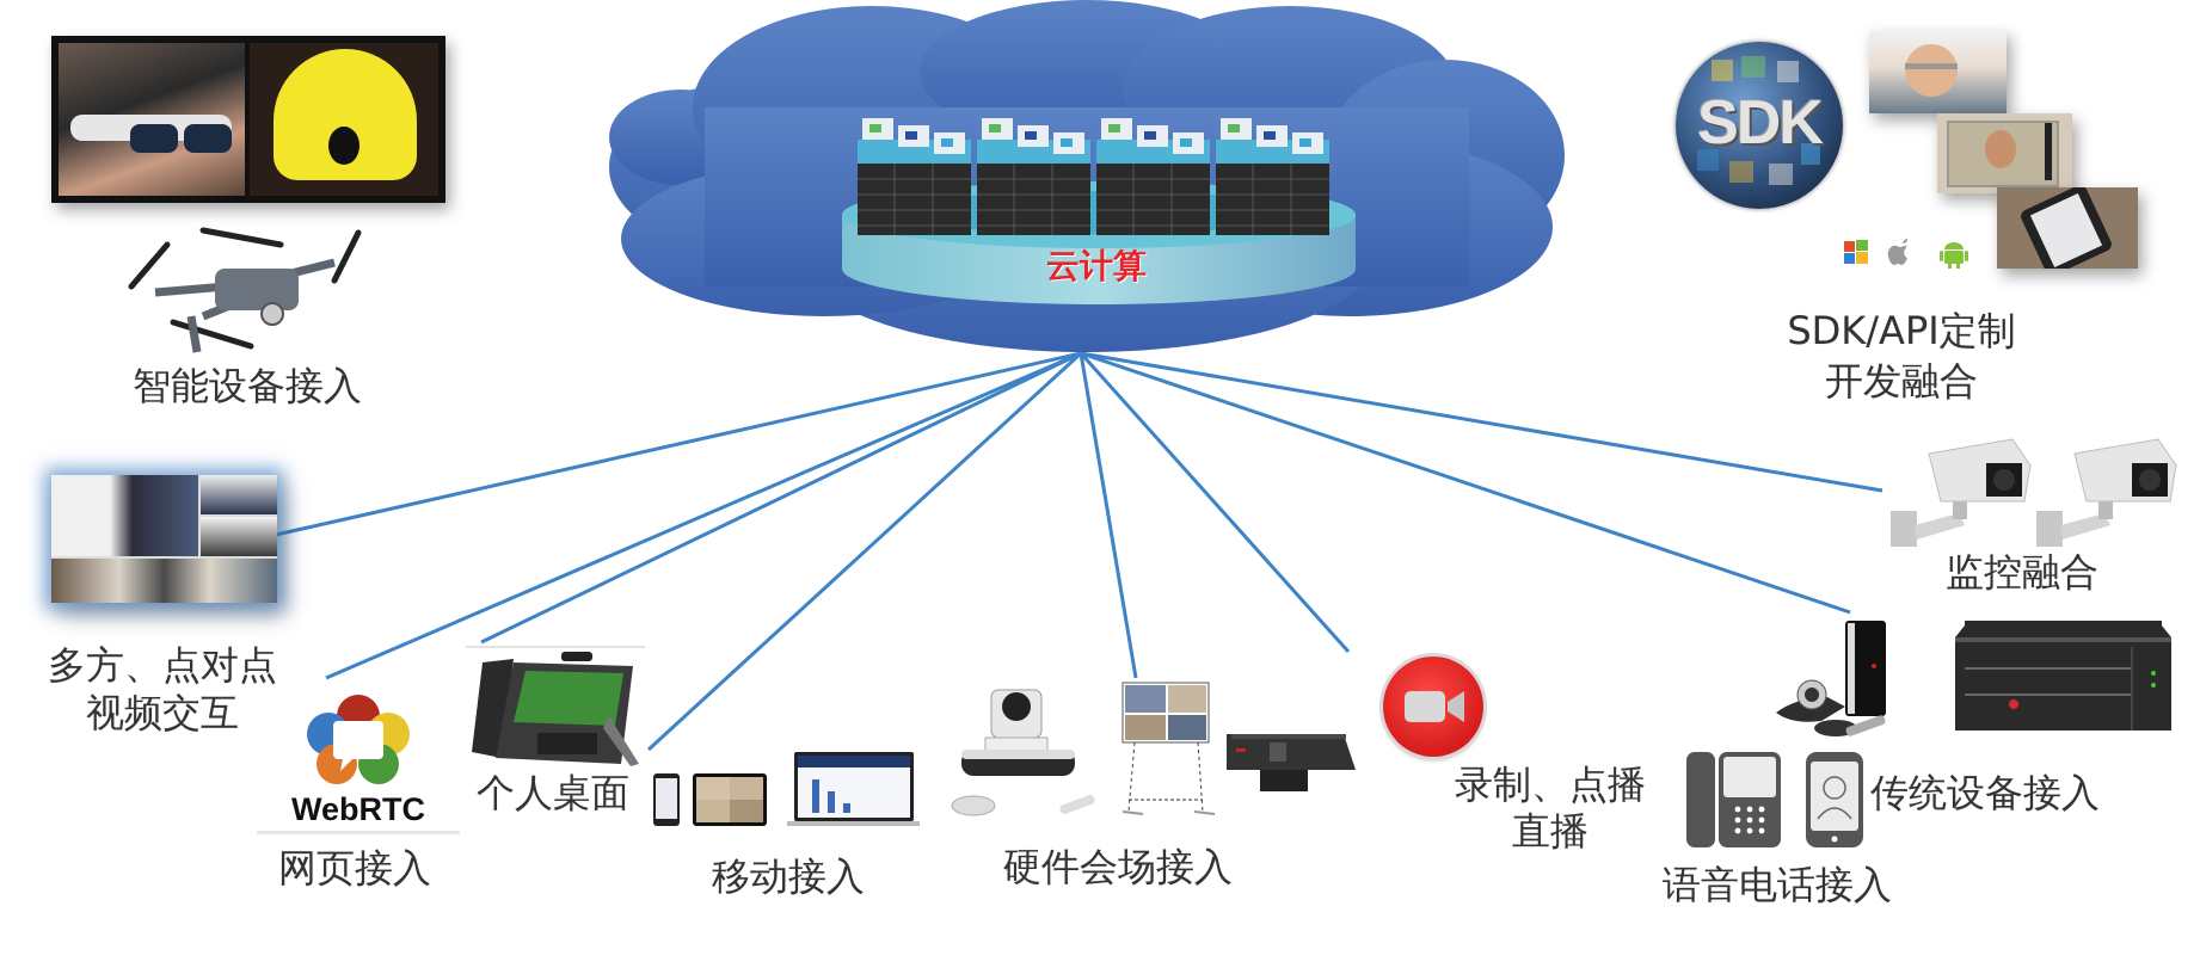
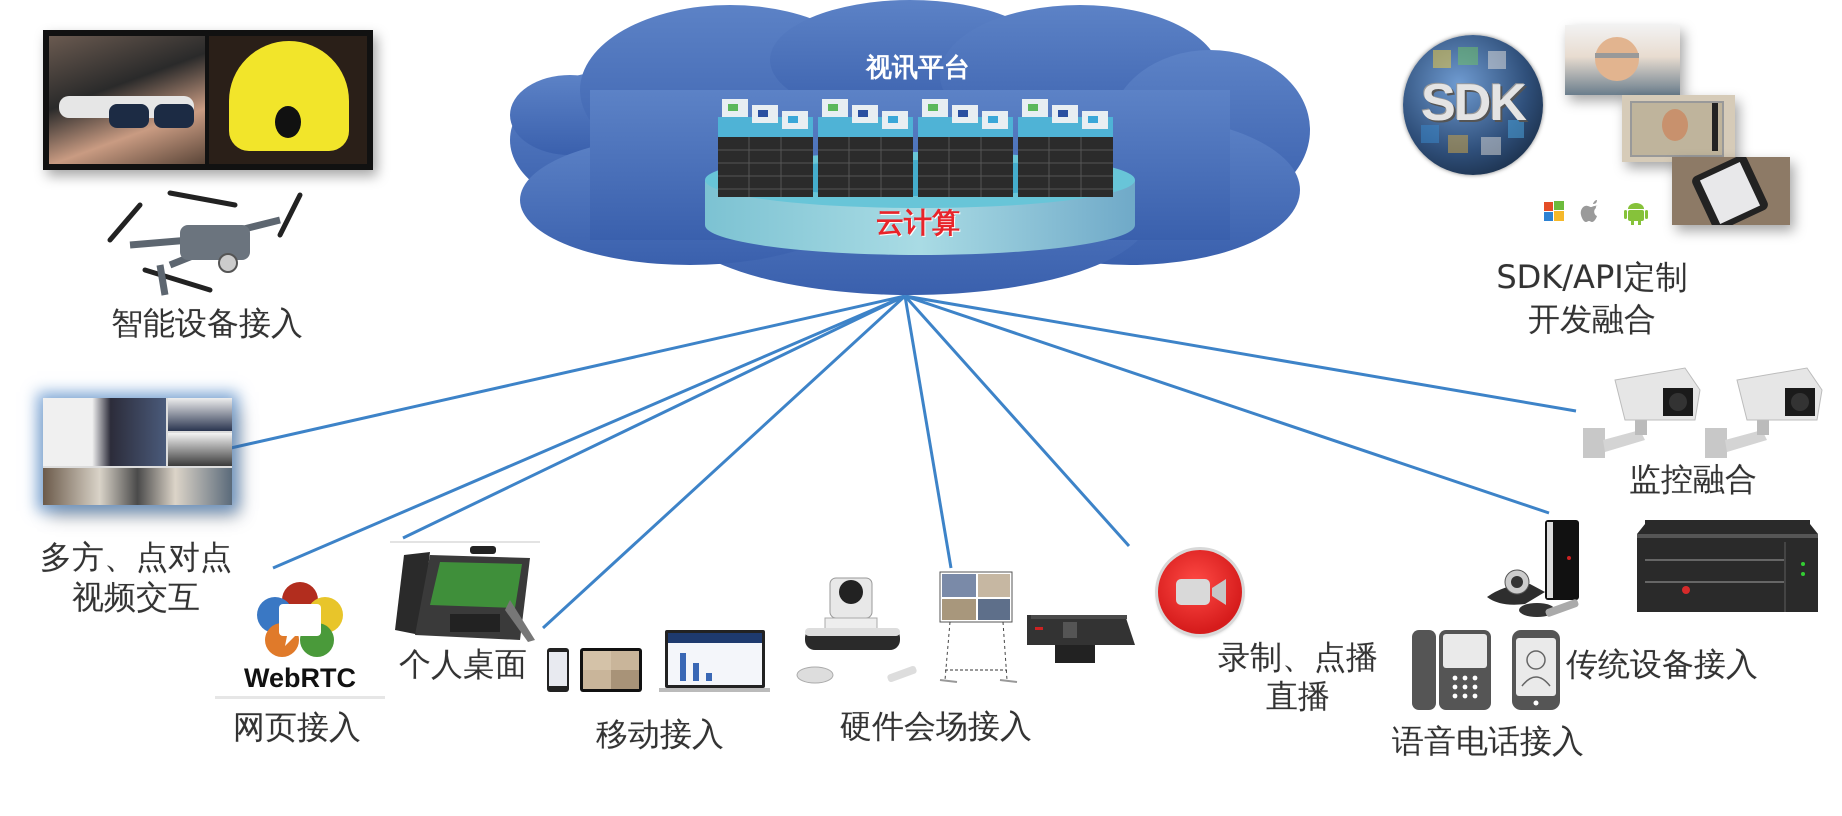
+ 视讯平台
  云计算
  智能设备接入
  SDK
  SDK/API定制
  开发融合
  监控融合
  多方、点对点
  视频交互
  WebRTC
  网页接入
  个人桌面
  移动接入
  硬件会场接入
  录制、点播
  直播
  传统设备接入
  语音电话接入
